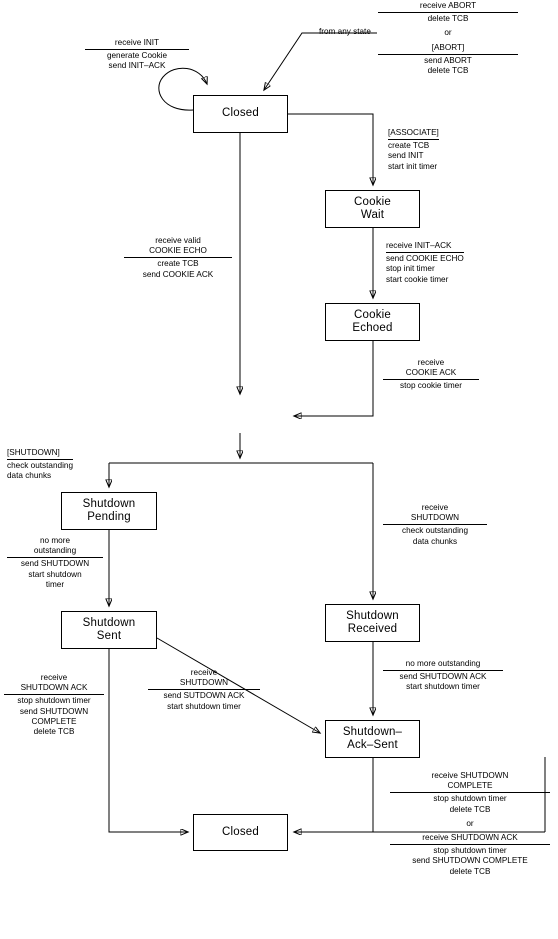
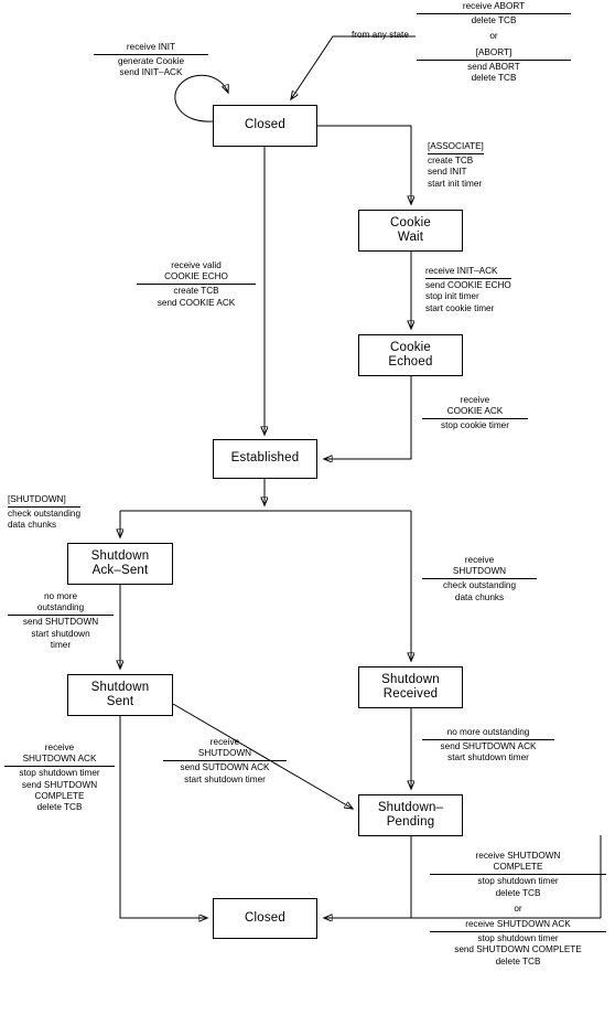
  Closed
  Cookie
  Wait
  Cookie
  Echoed
+ Established
  Shutdown
- Pending
+ Ack–Sent
  Shutdown
  Sent
  Shutdown
  Received
  Shutdown–
- Ack–Sent
+ Pending
  Closed
  receive ABORT
  delete TCB
  or
  [ABORT]
  send ABORT
  delete TCB
  from any state
  receive INIT
  generate Cookie
  send INIT–ACK
  [ASSOCIATE]
  create TCB
  send INIT
  start init timer
  receive INIT–ACK
  send COOKIE ECHO
  stop init timer
  start cookie timer
  receive valid
  COOKIE ECHO
  create TCB
  send COOKIE ACK
  receive
  COOKIE ACK
  stop cookie timer
  [SHUTDOWN]
  check outstanding
  data chunks
  no more
  outstanding
  send SHUTDOWN
  start shutdown
  timer
  receive
  SHUTDOWN
  check outstanding
  data chunks
  no more outstanding
  send SHUTDOWN ACK
  start shutdown timer
  receive
  SHUTDOWN
  send SUTDOWN ACK
  start shutdown timer
  receive
  SHUTDOWN ACK
  stop shutdown timer
  send SHUTDOWN
  COMPLETE
  delete TCB
  receive SHUTDOWN
  COMPLETE
  stop shutdown timer
  delete TCB
  or
  receive SHUTDOWN ACK
  stop shutdown timer
  send SHUTDOWN COMPLETE
  delete TCB
